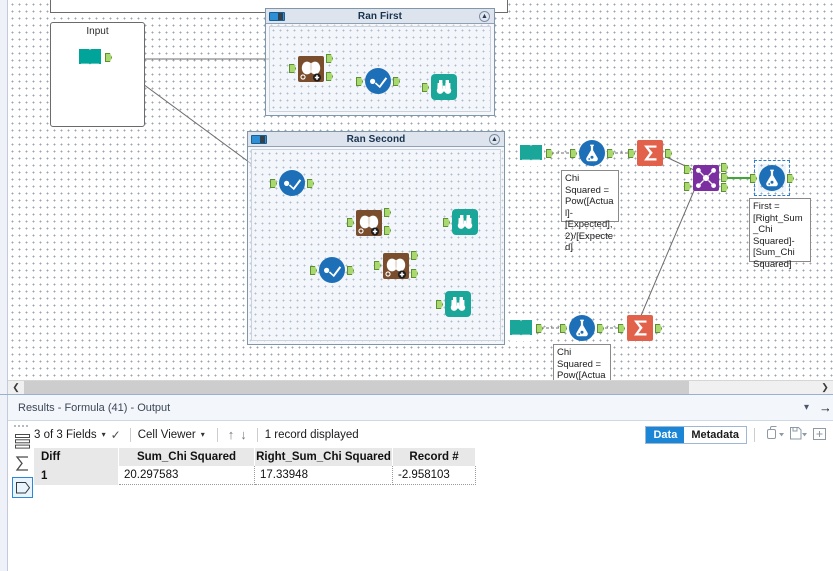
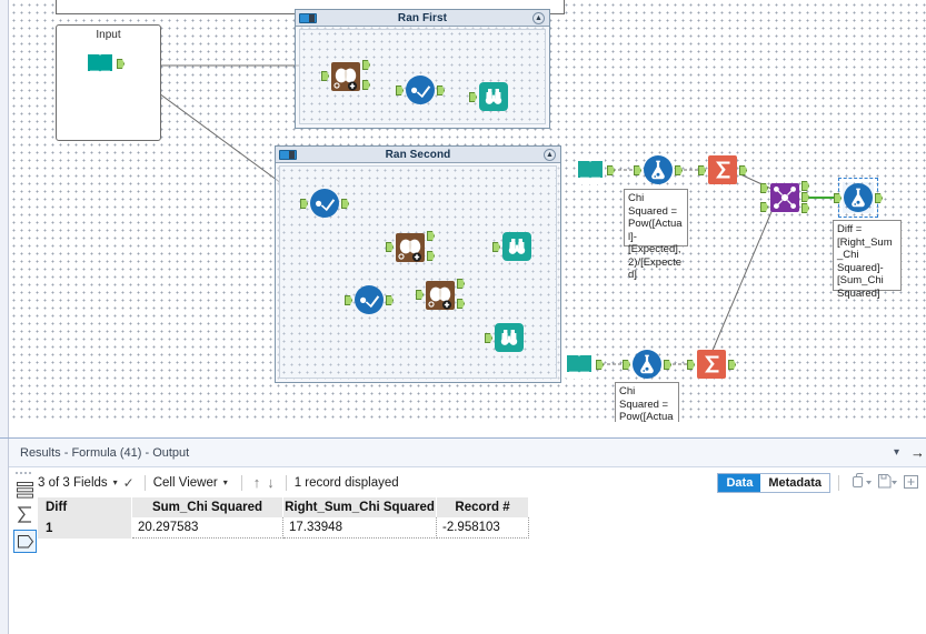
  Input
  Ran First
  Ran Second
  Chi Squared = Pow([Actual]-[Expected],2)/[Expected]
- First = [Right_Sum_Chi Squared]-[Sum_Chi Squared]
+ Diff = [Right_Sum_Chi Squared]-[Sum_Chi Squared]
- ❮
- ❯
  Results - Formula (41) - Output
  ▾
  →
  3 of 3 Fields
  ▾
  ✓
  Cell Viewer
  ▾
  ↑
  ↓
  1 record displayed
  Data
  Metadata
  Diff
  Sum_Chi Squared
  Right_Sum_Chi Squared
  Record #
  1
  20.297583
  17.33948
  -2.958103
